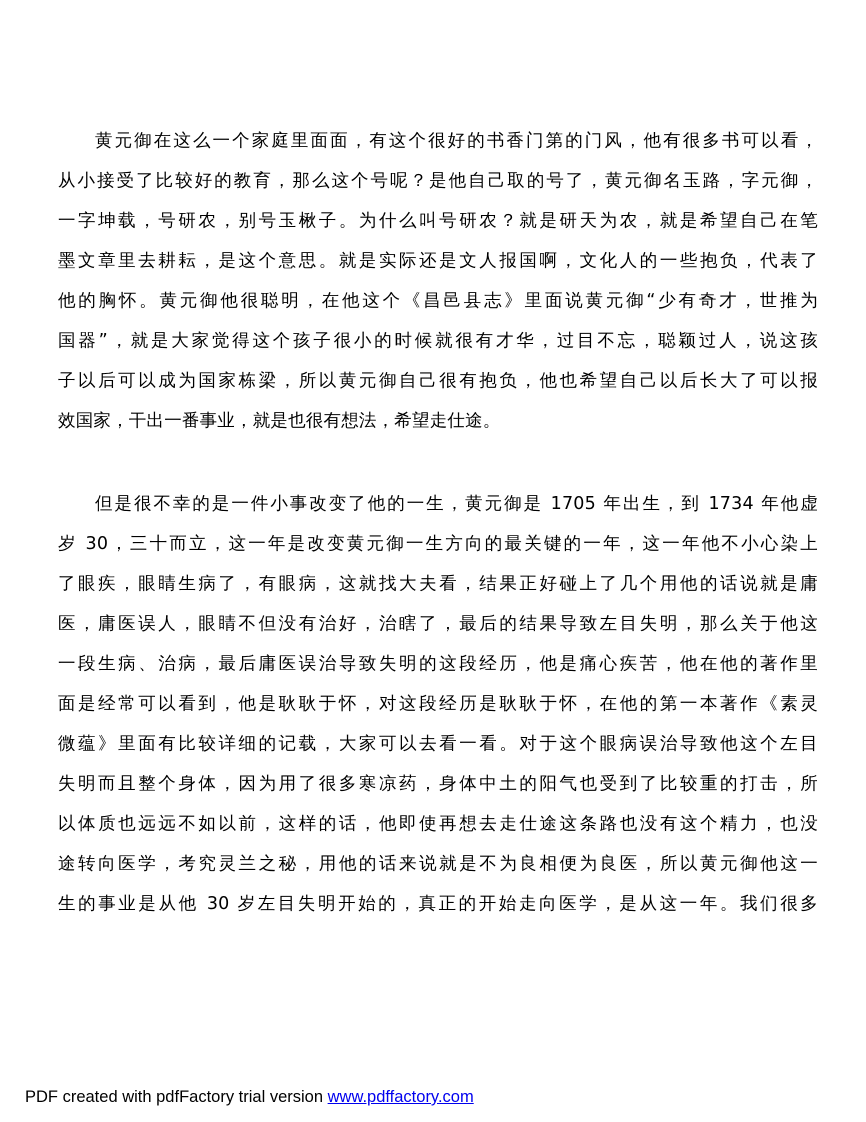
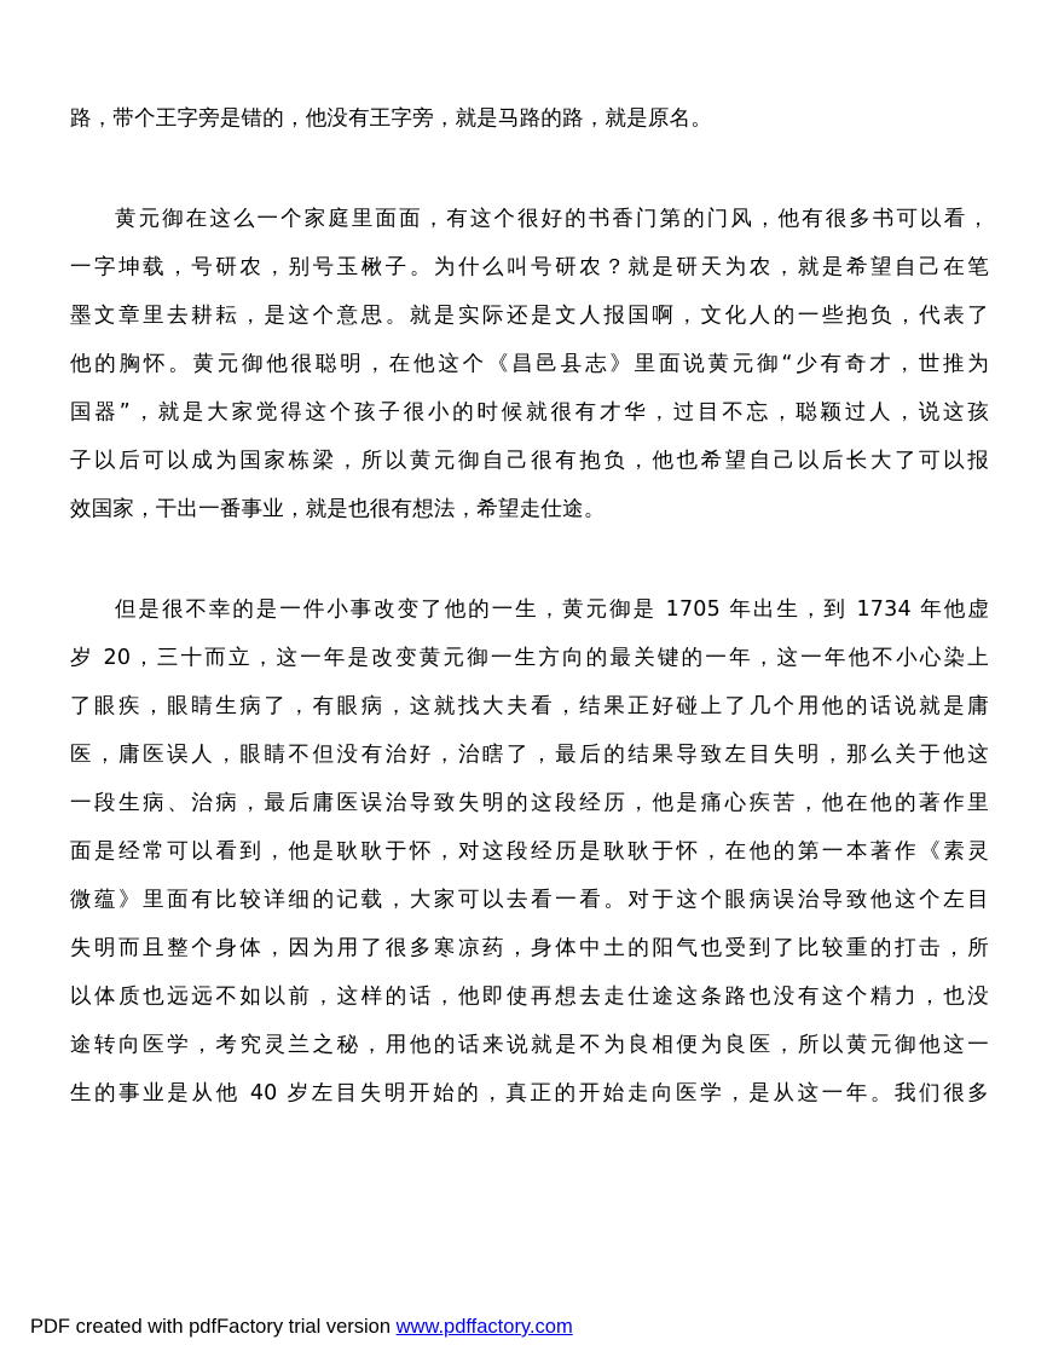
+ 路，带个王字旁是错的，他没有王字旁，就是马路的路，就是原名。
  黄元御在这么一个家庭里面面，有这个很好的书香门第的门风，他有很多书可以看，
- 从小接受了比较好的教育，那么这个号呢？是他自己取的号了，黄元御名玉路，字元御，
  一字坤载，号研农，别号玉楸子。为什么叫号研农？就是研天为农，就是希望自己在笔
  墨文章里去耕耘，是这个意思。就是实际还是文人报国啊，文化人的一些抱负，代表了
  他的胸怀。黄元御他很聪明，在他这个《昌邑县志》里面说黄元御“少有奇才，世推为
  国器”，就是大家觉得这个孩子很小的时候就很有才华，过目不忘，聪颖过人，说这孩
  子以后可以成为国家栋梁，所以黄元御自己很有抱负，他也希望自己以后长大了可以报
  效国家，干出一番事业，就是也很有想法，希望走仕途。
  但是很不幸的是一件小事改变了他的一生，黄元御是 1705 年出生，到 1734 年他虚
- 岁 30，三十而立，这一年是改变黄元御一生方向的最关键的一年，这一年他不小心染上
+ 岁 20，三十而立，这一年是改变黄元御一生方向的最关键的一年，这一年他不小心染上
  了眼疾，眼睛生病了，有眼病，这就找大夫看，结果正好碰上了几个用他的话说就是庸
  医，庸医误人，眼睛不但没有治好，治瞎了，最后的结果导致左目失明，那么关于他这
  一段生病、治病，最后庸医误治导致失明的这段经历，他是痛心疾苦，他在他的著作里
  面是经常可以看到，他是耿耿于怀，对这段经历是耿耿于怀，在他的第一本著作《素灵
  微蕴》里面有比较详细的记载，大家可以去看一看。对于这个眼病误治导致他这个左目
  失明而且整个身体，因为用了很多寒凉药，身体中土的阳气也受到了比较重的打击，所
  以体质也远远不如以前，这样的话，他即使再想去走仕途这条路也没有这个精力，也没
  途转向医学，考究灵兰之秘，用他的话来说就是不为良相便为良医，所以黄元御他这一
- 生的事业是从他 30 岁左目失明开始的，真正的开始走向医学，是从这一年。我们很多
+ 生的事业是从他 40 岁左目失明开始的，真正的开始走向医学，是从这一年。我们很多
  PDF created with pdfFactory trial version www.pdffactory.com
